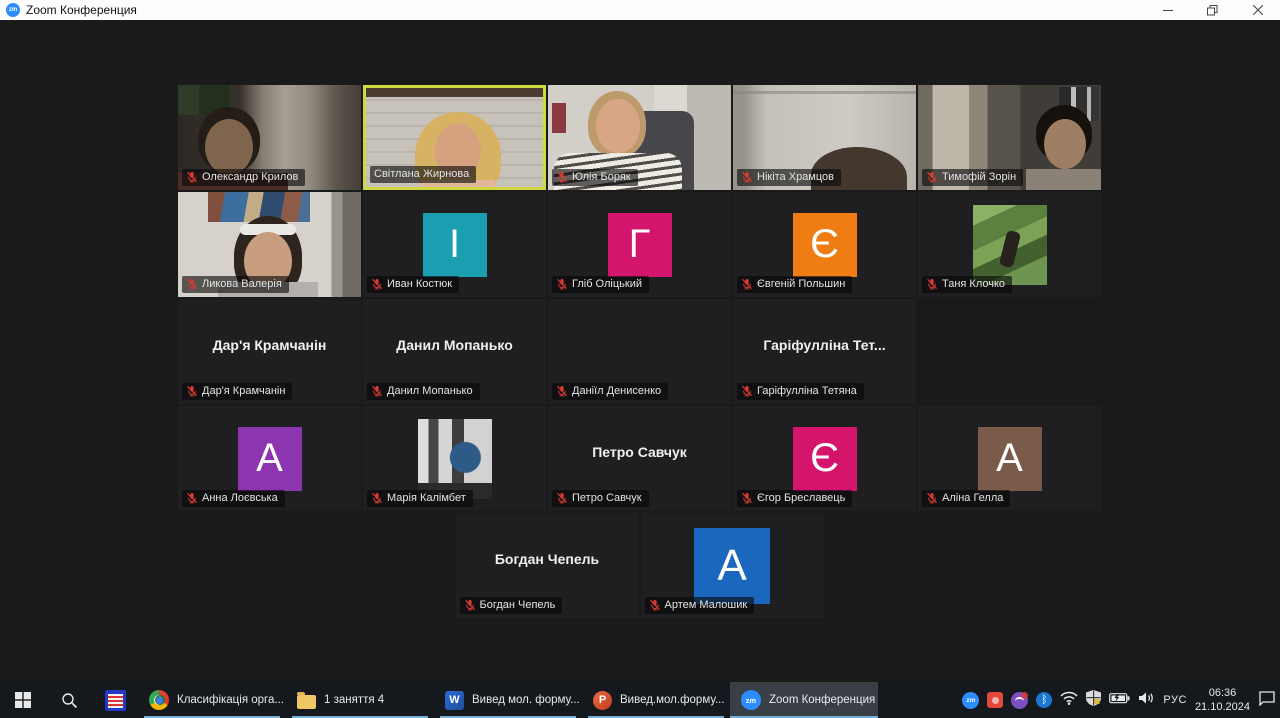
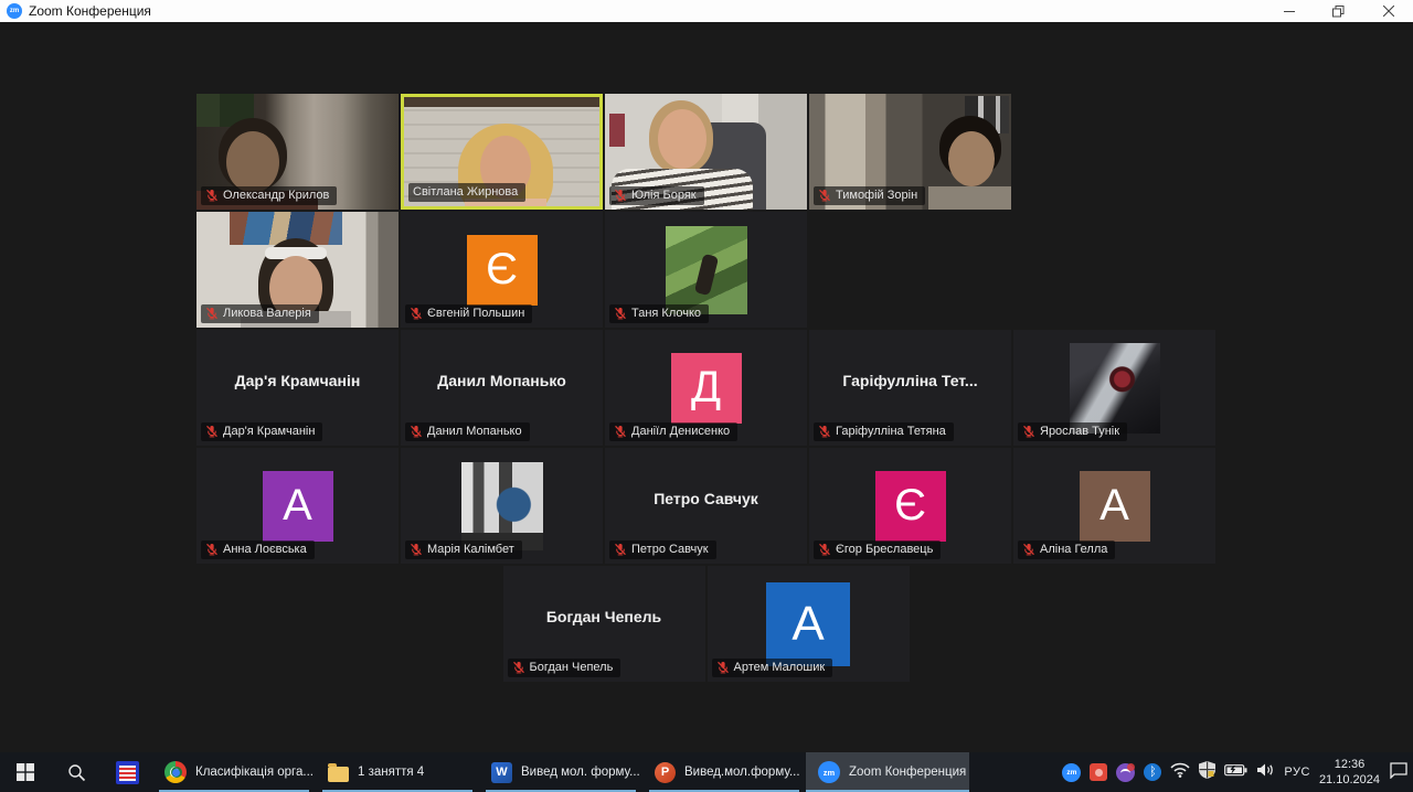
  Zoom Конференция
  Олександр Крилов
  Світлана Жирнова
  Юлія Боряк
- Нікіта Храмцов
  Тимофій Зорін
  Ликова Валерія
- І
- Иван Костюк
- Г
- Гліб Оліцький
  Є
  Євгеній Польшин
  Таня Клочко
  Дар'я Крамчанін
  Дар'я Крамчанін
  Данил Мопанько
  Данил Мопанько
+ Д
  Даніїл Денисенко
  Гаріфулліна Тет...
  Гаріфулліна Тетяна
+ Ярослав Тунік
  А
  Анна Лоєвська
  Марія Калімбет
  Петро Савчук
  Петро Савчук
  Є
  Єгор Бреславець
  А
  Аліна Гелла
  Богдан Чепель
  Богдан Чепель
  А
  Артем Малошик
  Класифікація орга...
  1 заняття 4
  W
  Вивед мол. форму...
  P
  Вивед.мол.форму...
  zm
  Zoom Конференция
  ᛒ
  РУС
- 06:36
+ 12:36
  21.10.2024
